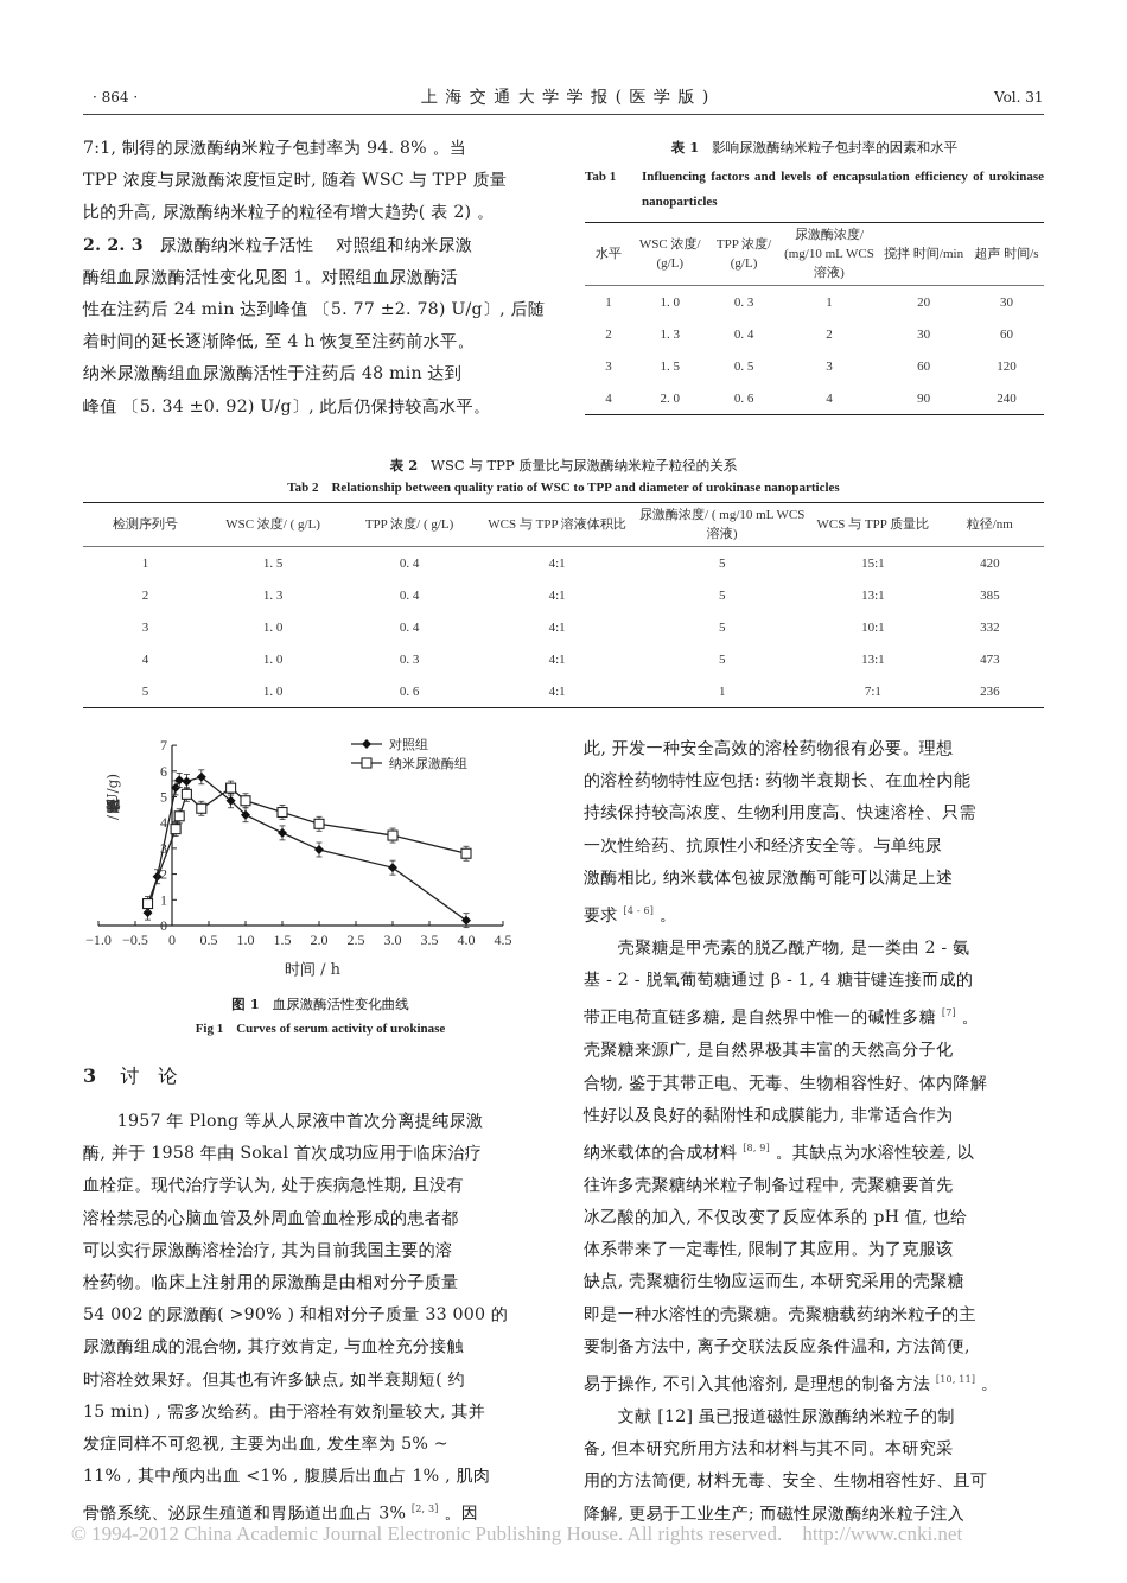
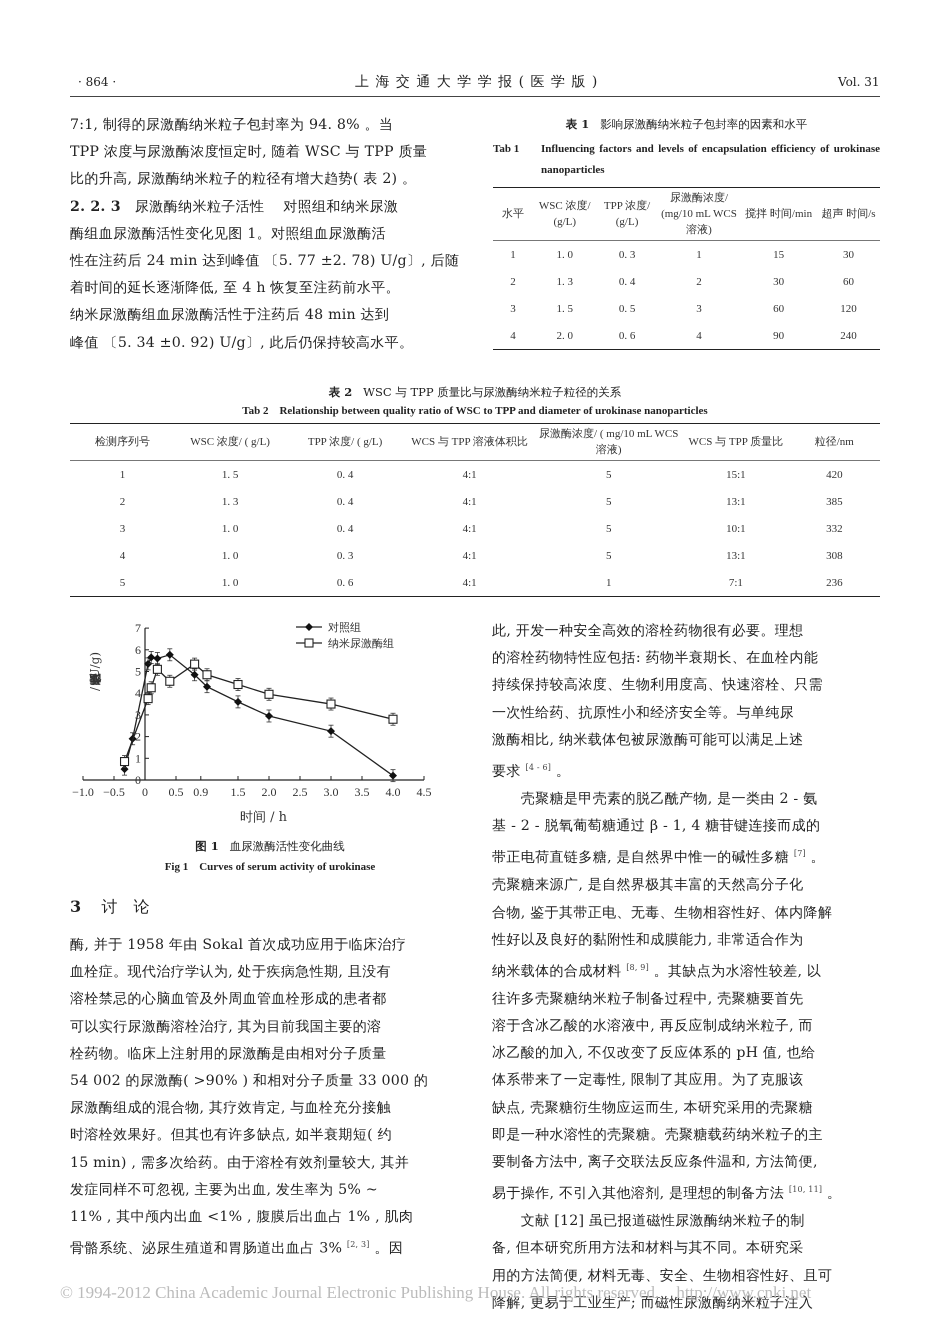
  · 864 ·
  上 海 交 通 大 学 学 报 ( 医 学 版 )
  Vol. 31
  7:1, 制得的尿激酶纳米粒子包封率为 94. 8% 。当
  TPP 浓度与尿激酶浓度恒定时, 随着 WSC 与 TPP 质量
  比的升高, 尿激酶纳米粒子的粒径有增大趋势( 表 2) 。
  2. 2. 3 尿激酶纳米粒子活性 对照组和纳米尿激
  酶组血尿激酶活性变化见图 1。对照组血尿激酶活
  性在注药后 24 min 达到峰值 〔5. 77 ±2. 78) U/g〕, 后随
  着时间的延长逐渐降低, 至 4 h 恢复至注药前水平。
  纳米尿激酶组血尿激酶活性于注药后 48 min 达到
  峰值 〔5. 34 ±0. 92) U/g〕, 此后仍保持较高水平。
  表 1 影响尿激酶纳米粒子包封率的因素和水平
  Tab 1
  Influencing factors and levels of encapsulation efficiency of urokinase nanoparticles
  水平	WSC 浓度/ (g/L)	TPP 浓度/ (g/L)	尿激酶浓度/ (mg/10 mL WCS 溶液)	搅拌 时间/min	超声 时间/s
- 1	1. 0	0. 3	1	20	30
+ 1	1. 0	0. 3	1	15	30
  2	1. 3	0. 4	2	30	60
  3	1. 5	0. 5	3	60	120
  4	2. 0	0. 6	4	90	240
  表 2 WSC 与 TPP 质量比与尿激酶纳米粒子粒径的关系
  Tab 2 Relationship between quality ratio of WSC to TPP and diameter of urokinase nanoparticles
  检测序列号	WSC 浓度/ ( g/L)	TPP 浓度/ ( g/L)	WCS 与 TPP 溶液体积比	尿激酶浓度/ ( mg/10 mL WCS 溶液)	WCS 与 TPP 质量比	粒径/nm
  1	1. 5	0. 4	4:1	5	15:1	420
  2	1. 3	0. 4	4:1	5	13:1	385
  3	1. 0	0. 4	4:1	5	10:1	332
- 4	1. 0	0. 3	4:1	5	13:1	473
+ 4	1. 0	0. 3	4:1	5	13:1	308
  5	1. 0	0. 6	4:1	1	7:1	236
  −1.0
  −0.5
  0
  0.5
- 1.0
+ 0.9
  1.5
  2.0
  2.5
  3.0
  3.5
  4.0
  4.5
  0
  1
  2
  4
  5
  6
  7
  时间 / h
  对照组
  纳米尿激酶组
  图 1 血尿激酶活性变化曲线
  Fig 1 Curves of serum activity of urokinase
  3 讨 论
- 1957 年 Plong 等从人尿液中首次分离提纯尿激
  酶, 并于 1958 年由 Sokal 首次成功应用于临床治疗
  血栓症。现代治疗学认为, 处于疾病急性期, 且没有
  溶栓禁忌的心脑血管及外周血管血栓形成的患者都
  可以实行尿激酶溶栓治疗, 其为目前我国主要的溶
  栓药物。临床上注射用的尿激酶是由相对分子质量
  54 002 的尿激酶( >90% ) 和相对分子质量 33 000 的
  尿激酶组成的混合物, 其疗效肯定, 与血栓充分接触
  时溶栓效果好。但其也有许多缺点, 如半衰期短( 约
  15 min) , 需多次给药。由于溶栓有效剂量较大, 其并
  发症同样不可忽视, 主要为出血, 发生率为 5% ~
  11% , 其中颅内出血 <1% , 腹膜后出血占 1% , 肌肉
  骨骼系统、泌尿生殖道和胃肠道出血占 3% [2, 3] 。因
  此, 开发一种安全高效的溶栓药物很有必要。理想
  的溶栓药物特性应包括: 药物半衰期长、在血栓内能
  持续保持较高浓度、生物利用度高、快速溶栓、只需
  一次性给药、抗原性小和经济安全等。与单纯尿
  激酶相比, 纳米载体包被尿激酶可能可以满足上述
  要求 [4 - 6] 。
  壳聚糖是甲壳素的脱乙酰产物, 是一类由 2 - 氨
  基 - 2 - 脱氧葡萄糖通过 β - 1, 4 糖苷键连接而成的
  带正电荷直链多糖, 是自然界中惟一的碱性多糖 [7] 。
  壳聚糖来源广, 是自然界极其丰富的天然高分子化
  合物, 鉴于其带正电、无毒、生物相容性好、体内降解
  性好以及良好的黏附性和成膜能力, 非常适合作为
  纳米载体的合成材料 [8, 9] 。其缺点为水溶性较差, 以
  往许多壳聚糖纳米粒子制备过程中, 壳聚糖要首先
+ 溶于含冰乙酸的水溶液中, 再反应制成纳米粒子, 而
  冰乙酸的加入, 不仅改变了反应体系的 pH 值, 也给
  体系带来了一定毒性, 限制了其应用。为了克服该
  缺点, 壳聚糖衍生物应运而生, 本研究采用的壳聚糖
  即是一种水溶性的壳聚糖。壳聚糖载药纳米粒子的主
  要制备方法中, 离子交联法反应条件温和, 方法简便,
  易于操作, 不引入其他溶剂, 是理想的制备方法 [10, 11] 。
  文献 [12] 虽已报道磁性尿激酶纳米粒子的制
  备, 但本研究所用方法和材料与其不同。本研究采
  用的方法简便, 材料无毒、安全、生物相容性好、且可
  降解, 更易于工业生产; 而磁性尿激酶纳米粒子注入
  © 1994-2012 China Academic Journal Electronic Publishing House. All rights reserved. http://www.cnki.net
